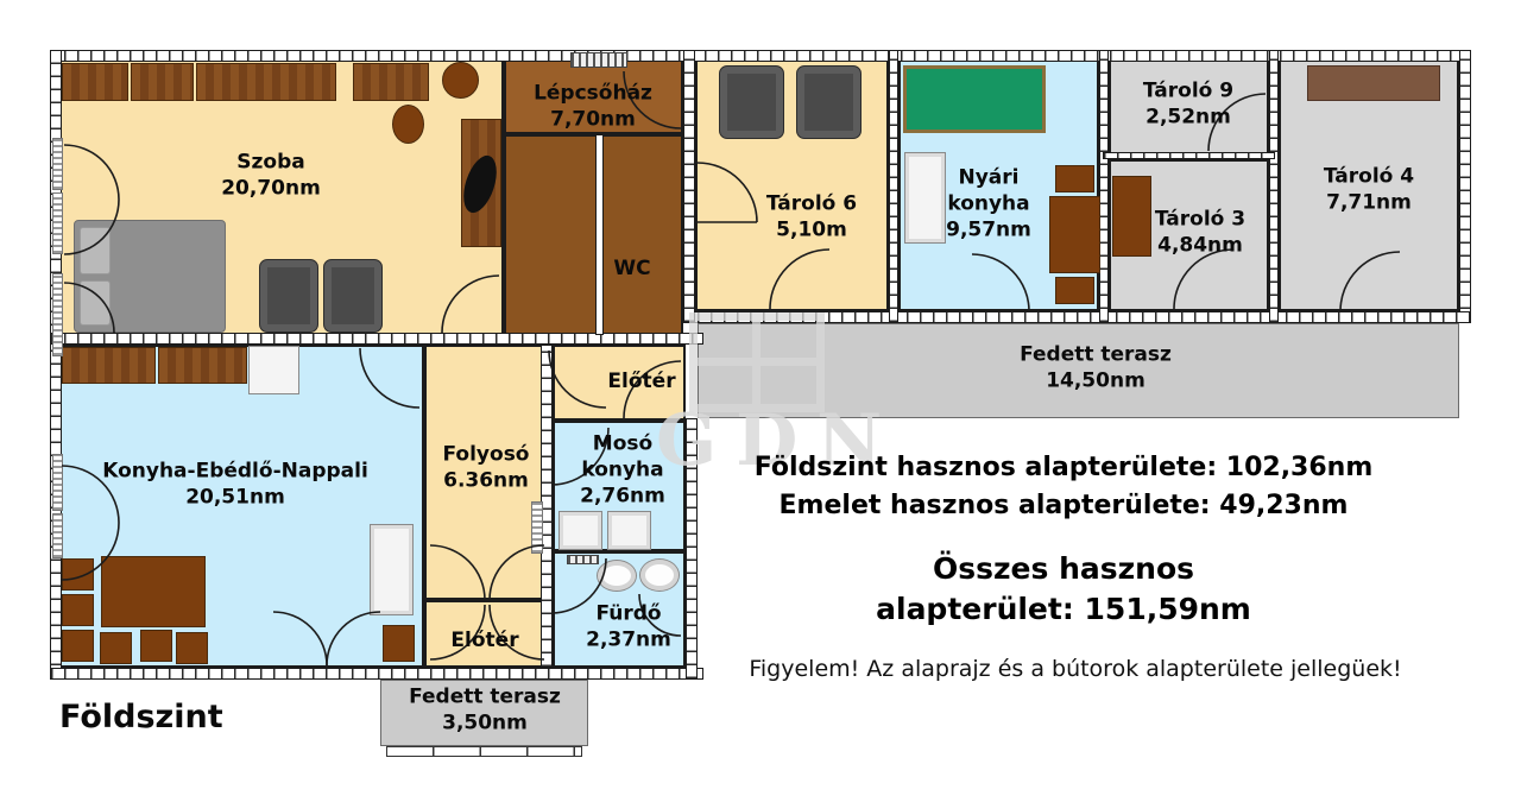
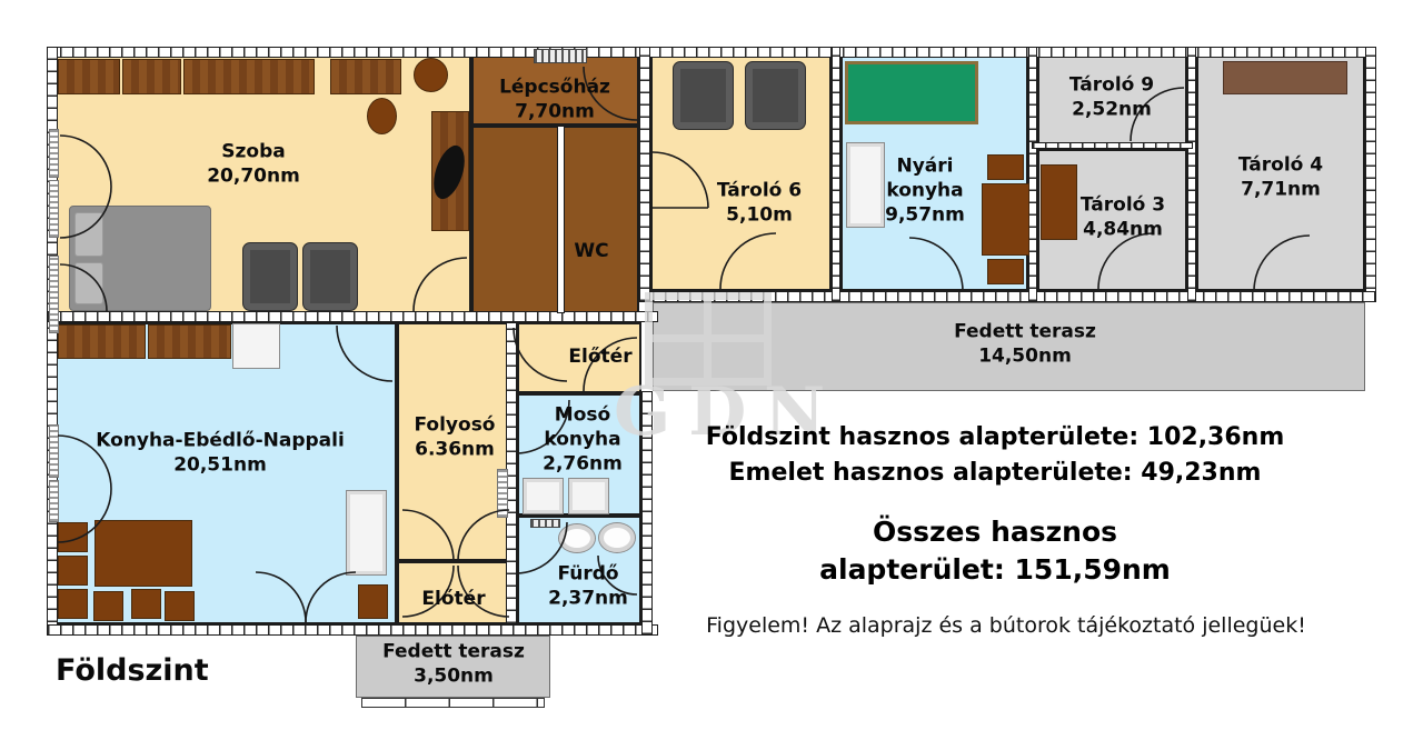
  GDN
  Szoba
  20,70nm
  Lépcsőház
  7,70nm
  WC
  Tároló 6
  5,10m
  Nyári konyha
  9,57nm
  Tároló 9
  2,52nm
  Tároló 3
  4,84nm
  Tároló 4
  7,71nm
  Fedett terasz
  14,50nm
  Konyha-Ebédlő-Nappali
  20,51nm
  Folyosó
  6.36nm
  Előtér
  Mosó konyha
  2,76nm
  Fürdő
  2,37nm
  Előtér
  Fedett terasz
  3,50nm
  Földszint hasznos alapterülete: 102,36nm
  Emelet hasznos alapterülete: 49,23nm
  Összes hasznos
  alapterület: 151,59nm
- Figyelem! Az alaprajz és a bútorok alapterülete jellegüek!
+ Figyelem! Az alaprajz és a bútorok tájékoztató jellegüek!
  Földszint
